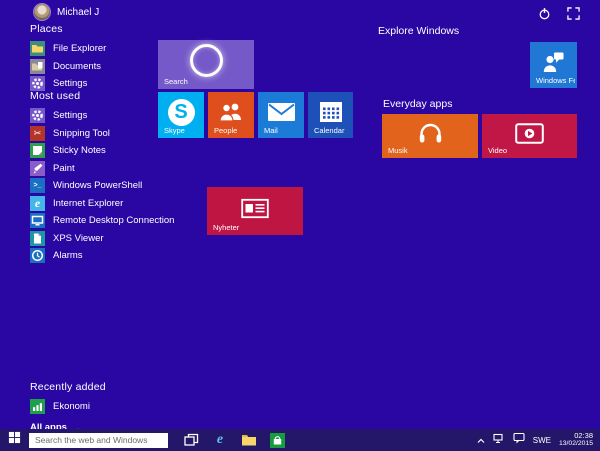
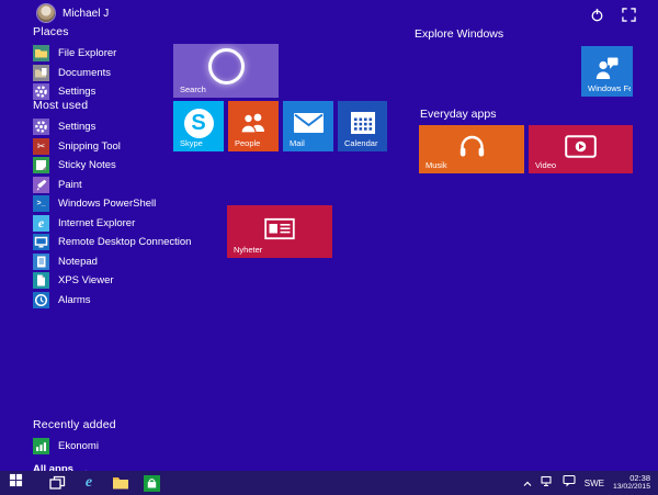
  Michael J
  Places
  File Explorer
  Documents
  Settings
  Most used
  Settings
  ✂
  Snipping Tool
  Sticky Notes
  Paint
  Windows PowerShell
  e
  Internet Explorer
  Remote Desktop Connection
+ Notepad
  XPS Viewer
  Alarms
  Recently added
  Ekonomi
  All apps
  →
  Explore Windows
  Everyday apps
  Search
  S
  Skype
  People
  Mail
  Calendar
  Nyheter
  Musik
  Video
- Search the web and Windows
  e
  SWE
  02:38
